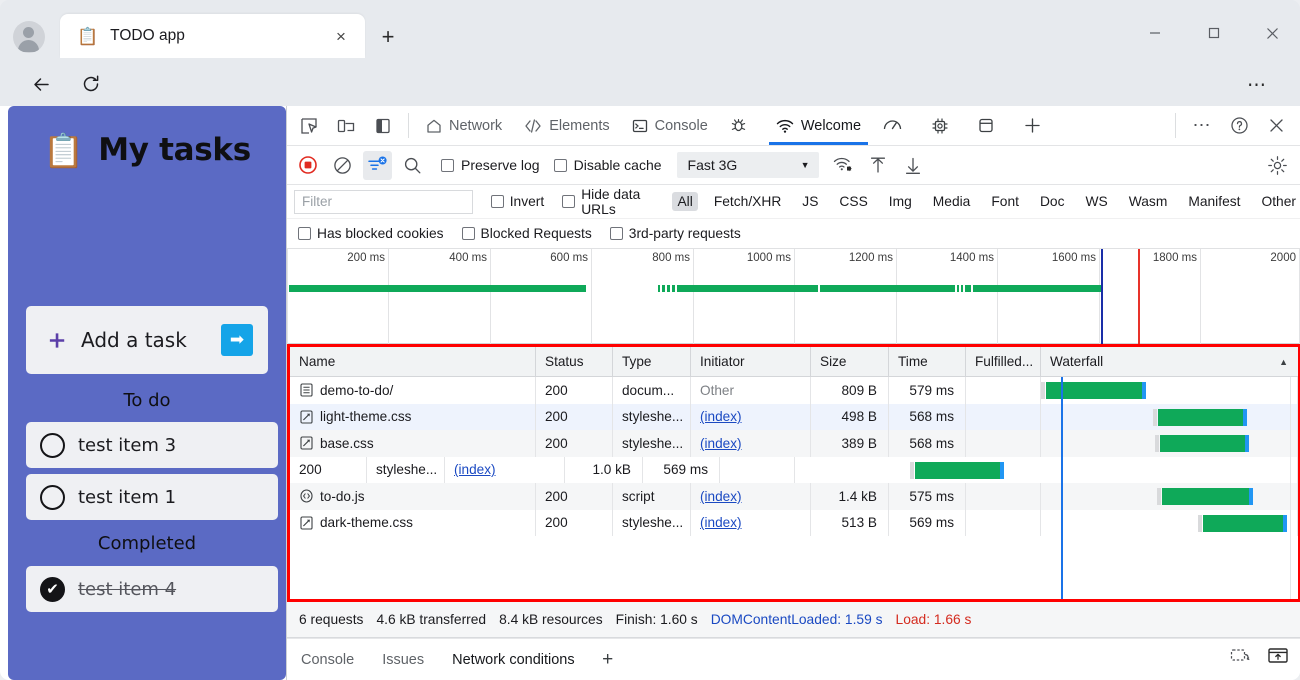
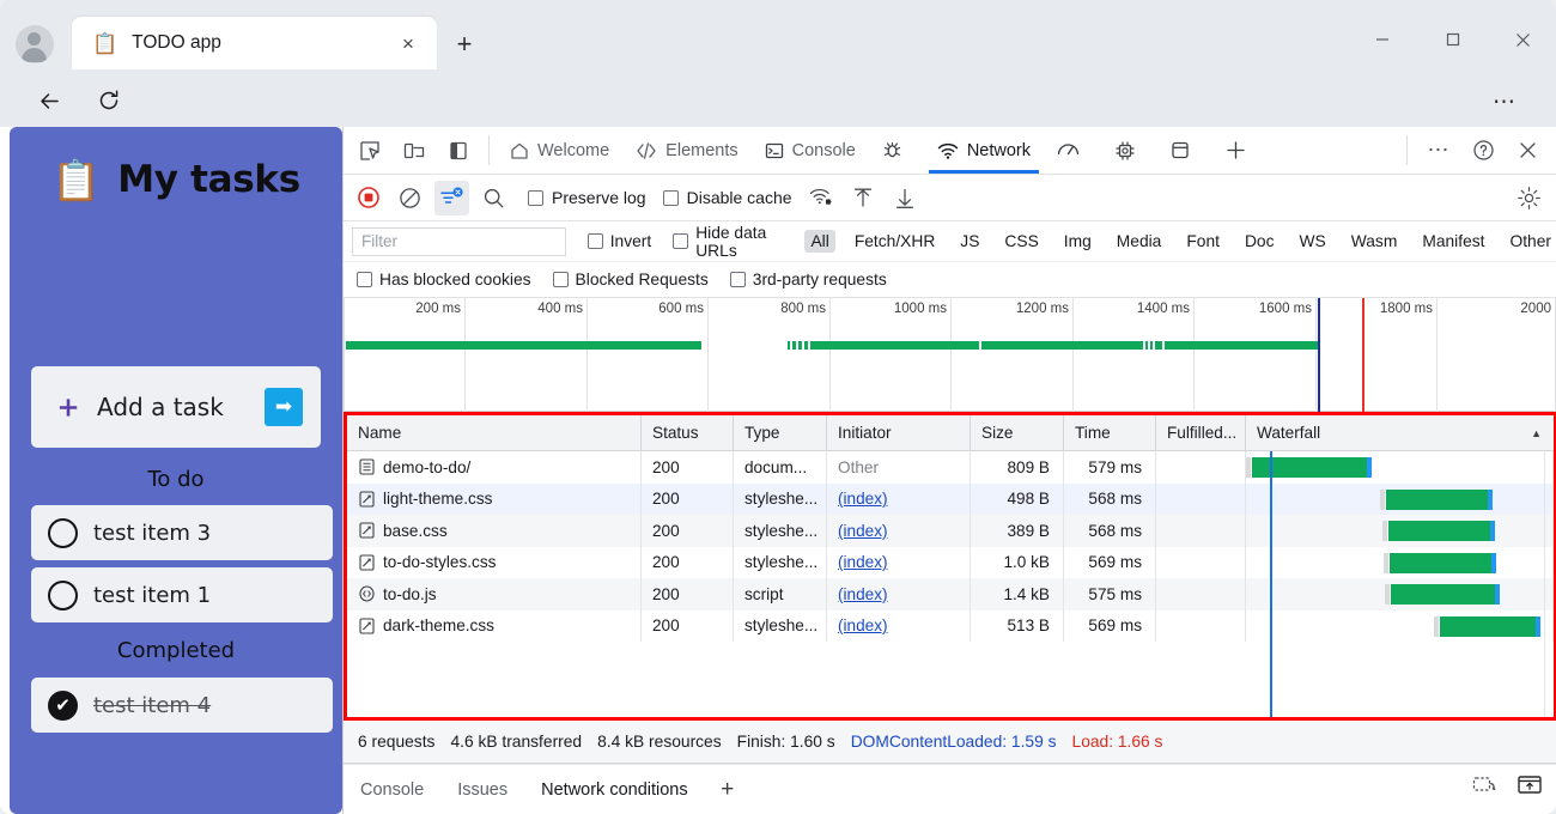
  📋
  TODO app
  ×
  +
  ⋯
  📋
  My tasks
  ＋
  Add a task
  ➡
  To do
  test item 3
  test item 1
  Completed
  ✔
  test item 4
- Network
+ Welcome
  Elements
  Console
- Welcome
+ Network
  ⋯
  Preserve log
  Disable cache
- Fast 3G
- ▼
  Filter
  Invert
  Hide data URLs
  All
  Fetch/XHR
  JS
  CSS
  Img
  Media
  Font
  Doc
  WS
  Wasm
  Manifest
  Other
  Has blocked cookies
  Blocked Requests
  3rd-party requests
  200 ms
  400 ms
  600 ms
  800 ms
  1000 ms
  1200 ms
  1400 ms
  1600 ms
  1800 ms
  2000
  Name
  Status
  Type
  Initiator
  Size
  Time
  Fulfilled...
  Waterfall
  ▲
  demo-to-do/
  200
  docum...
  Other
  809 B
  579 ms
  light-theme.css
  200
  styleshe...
  (index)
  498 B
  568 ms
  base.css
  200
  styleshe...
  (index)
  389 B
  568 ms
+ to-do-styles.css
  200
  styleshe...
  (index)
  1.0 kB
  569 ms
  to-do.js
  200
  script
  (index)
  1.4 kB
  575 ms
  dark-theme.css
  200
  styleshe...
  (index)
  513 B
  569 ms
  6 requests
  4.6 kB transferred
  8.4 kB resources
  Finish: 1.60 s
  DOMContentLoaded: 1.59 s
  Load: 1.66 s
  Console
  Issues
  Network conditions
  +
